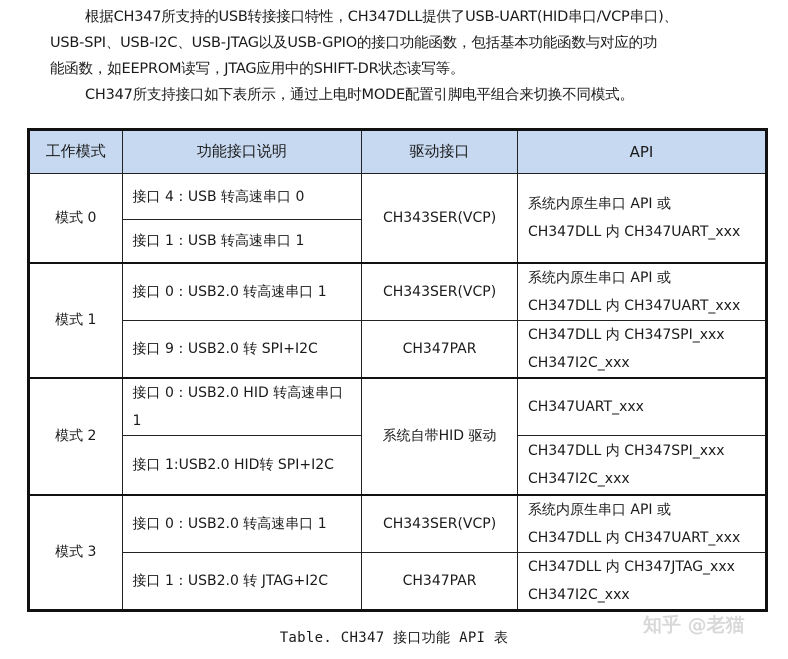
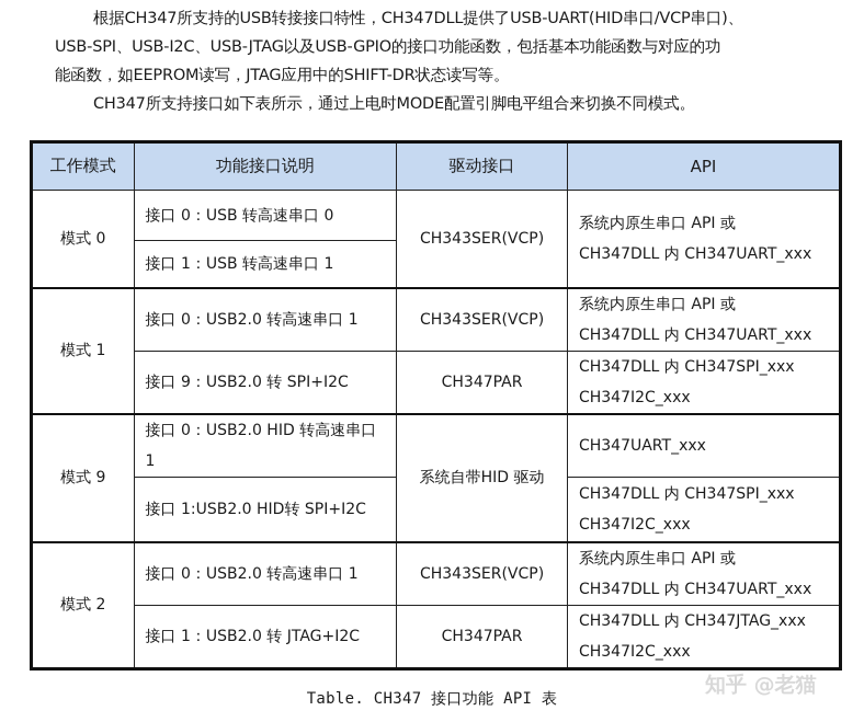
  根据CH347所支持的USB转接接口特性，CH347DLL提供了USB-UART(HID串口/VCP串口)、
  USB-SPI、USB-I2C、USB-JTAG以及USB-GPIO的接口功能函数，包括基本功能函数与对应的功
  能函数，如EEPROM读写，JTAG应用中的SHIFT-DR状态读写等。
  CH347所支持接口如下表所示，通过上电时MODE配置引脚电平组合来切换不同模式。
  工作模式	功能接口说明	驱动接口	API
- 模式 0	接口 4：USB 转高速串口 0	CH343SER(VCP)	系统内原生串口 API 或 CH347DLL 内 CH347UART_xxx
+ 模式 0	接口 0：USB 转高速串口 0	CH343SER(VCP)	系统内原生串口 API 或 CH347DLL 内 CH347UART_xxx
  接口 1：USB 转高速串口 1
  模式 1	接口 0：USB2.0 转高速串口 1	CH343SER(VCP)	系统内原生串口 API 或 CH347DLL 内 CH347UART_xxx
  接口 9：USB2.0 转 SPI+I2C	CH347PAR	CH347DLL 内 CH347SPI_xxx CH347I2C_xxx
- 模式 2	接口 0：USB2.0 HID 转高速串口 1	系统自带HID 驱动	CH347UART_xxx
+ 模式 9	接口 0：USB2.0 HID 转高速串口 1	系统自带HID 驱动	CH347UART_xxx
  接口 1:USB2.0 HID转 SPI+I2C	CH347DLL 内 CH347SPI_xxx CH347I2C_xxx
- 模式 3	接口 0：USB2.0 转高速串口 1	CH343SER(VCP)	系统内原生串口 API 或 CH347DLL 内 CH347UART_xxx
+ 模式 2	接口 0：USB2.0 转高速串口 1	CH343SER(VCP)	系统内原生串口 API 或 CH347DLL 内 CH347UART_xxx
  接口 1：USB2.0 转 JTAG+I2C	CH347PAR	CH347DLL 内 CH347JTAG_xxx CH347I2C_xxx
  知乎 @老猫
  Table. CH347 接口功能 API 表
